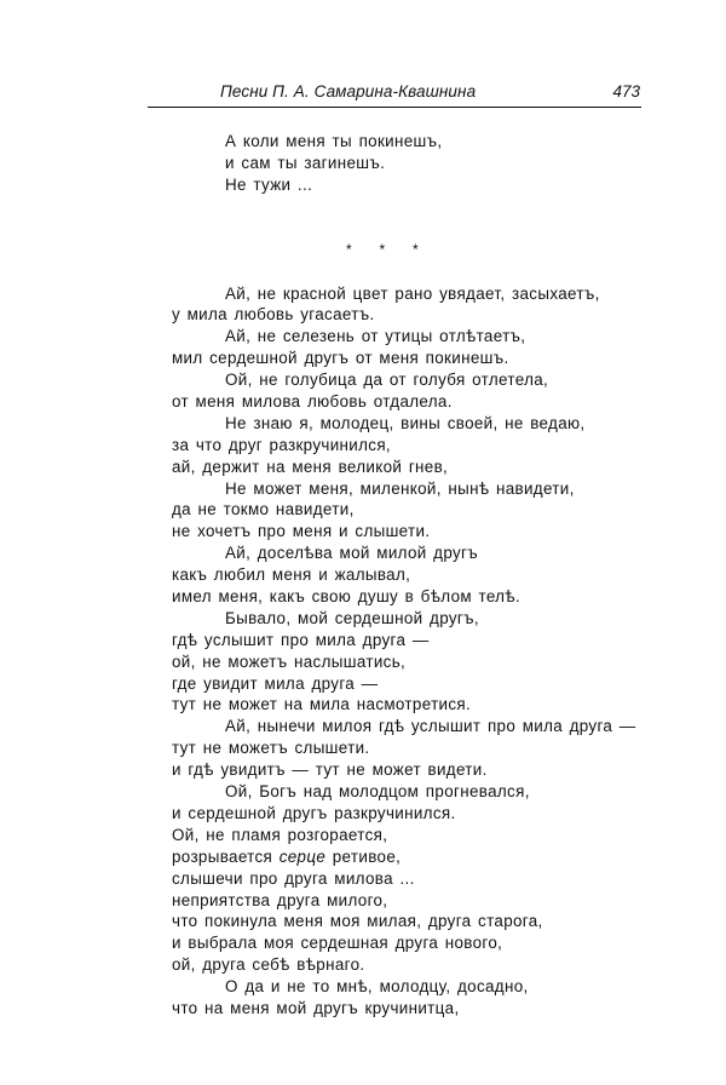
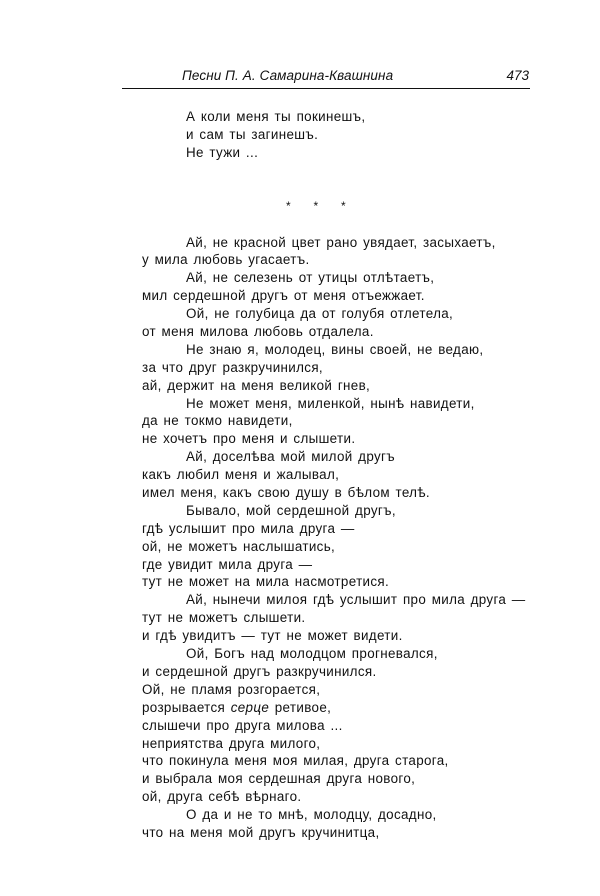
  Песни П. А. Самарина-Квашнина
  473
  А коли меня ты покинешъ,
  и сам ты загинешъ.
  Не тужи ...
  * * *
  Ай, не красной цвет рано увядает, засыхаетъ,
  у мила любовь угасаетъ.
  Ай, не селезень от утицы отлѣтаетъ,
- мил сердешной другъ от меня покинешъ.
+ мил сердешной другъ от меня отъежжает.
  Ой, не голубица да от голубя отлетела,
  от меня милова любовь отдалела.
  Не знаю я, молодец, вины своей, не ведаю,
  за что друг разкручинился,
  ай, держит на меня великой гнев,
  Не может меня, миленкой, нынѣ навидети,
  да не токмо навидети,
  не хочетъ про меня и слышети.
  Ай, доселѣва мой милой другъ
  какъ любил меня и жалывал,
  имел меня, какъ свою душу в бѣлом телѣ.
  Бывало, мой сердешной другъ,
  гдѣ услышит про мила друга —
  ой, не можетъ наслышатись,
  где увидит мила друга —
  тут не может на мила насмотретися.
  Ай, нынечи милоя гдѣ услышит про мила друга —
  тут не можетъ слышети.
  и гдѣ увидитъ — тут не может видети.
  Ой, Богъ над молодцом прогневался,
  и сердешной другъ разкручинился.
  Ой, не пламя розгорается,
  розрывается серце ретивое,
  слышечи про друга милова ...
  неприятства друга милого,
  что покинула меня моя милая, друга старога,
  и выбрала моя сердешная друга нового,
  ой, друга себѣ вѣрнаго.
  О да и не то мнѣ, молодцу, досадно,
  что на меня мой другъ кручинитца,
